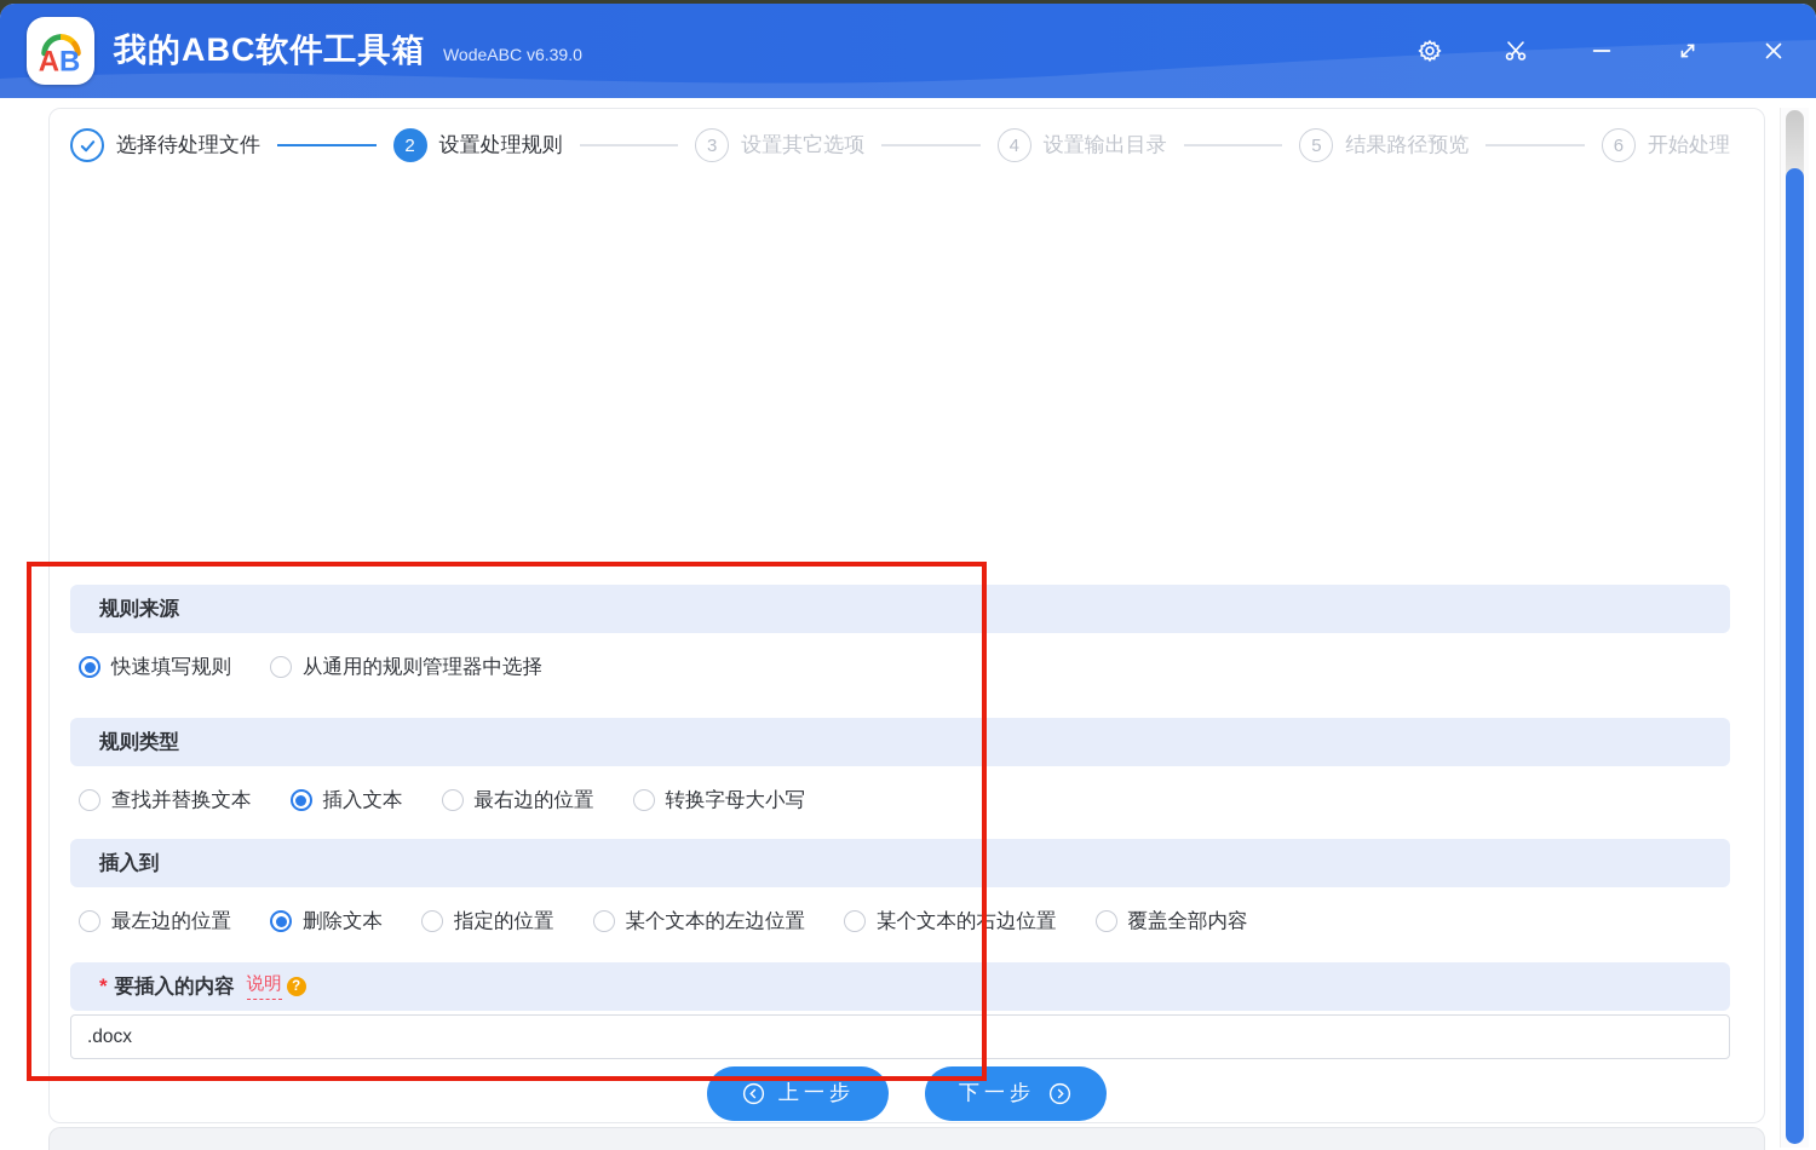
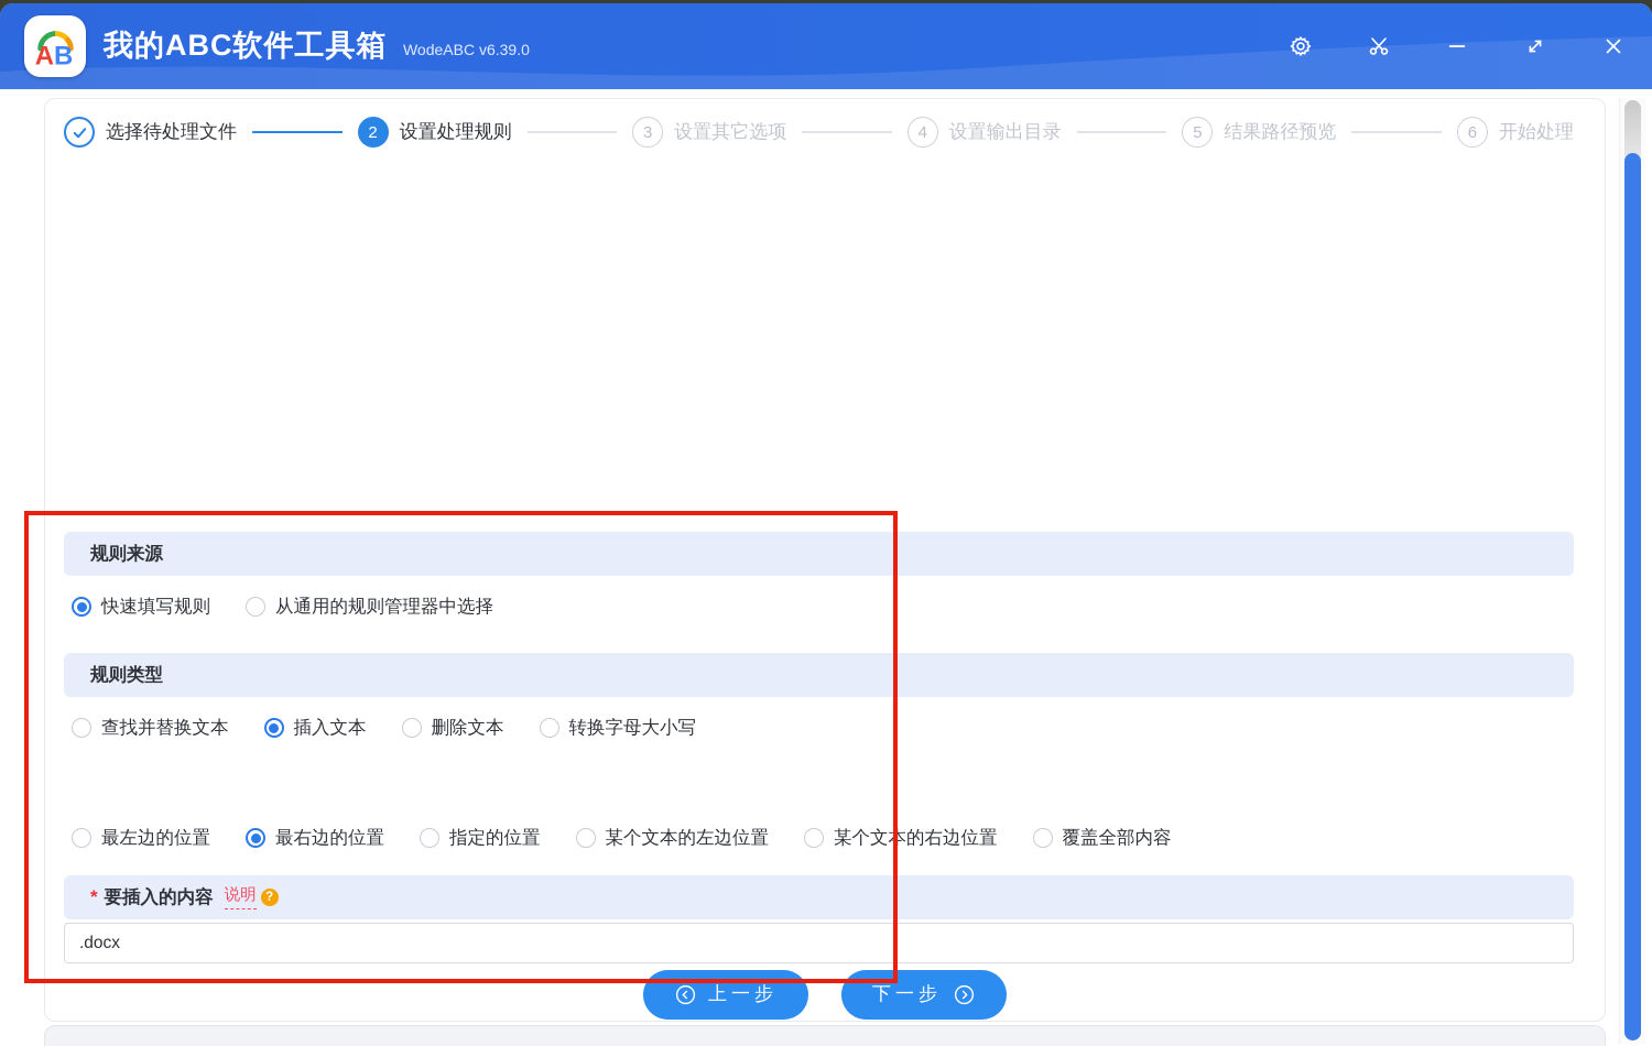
  A
  B
  我的ABC软件工具箱 WodeABC v6.39.0
  选择待处理文件
  2
  设置处理规则
  3
  设置其它选项
  4
  设置输出目录
  5
  结果路径预览
  6
  开始处理
  规则来源
  快速填写规则
  从通用的规则管理器中选择
  规则类型
  查找并替换文本
  插入文本
- 最右边的位置
+ 删除文本
  转换字母大小写
- 插入到
  最左边的位置
- 删除文本
+ 最右边的位置
  指定的位置
  某个文本的左边位置
  某个文本的右边位置
  覆盖全部内容
  *
  要插入的内容
  说明
  ?
  .docx
  上一步
  下一步
